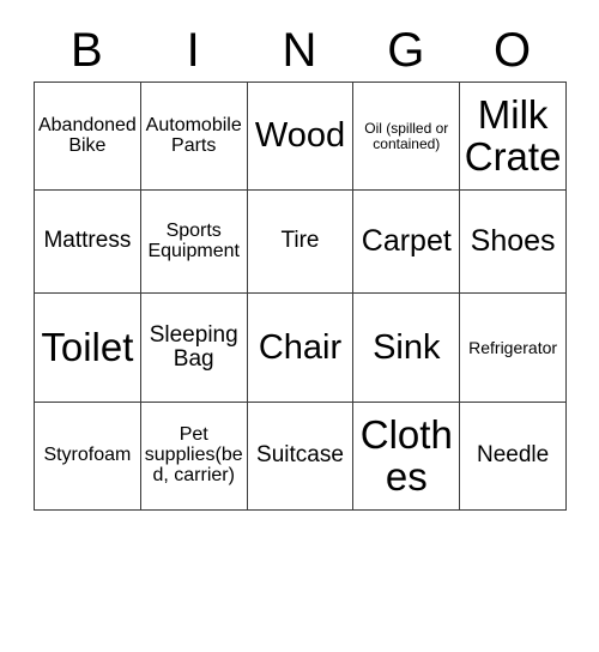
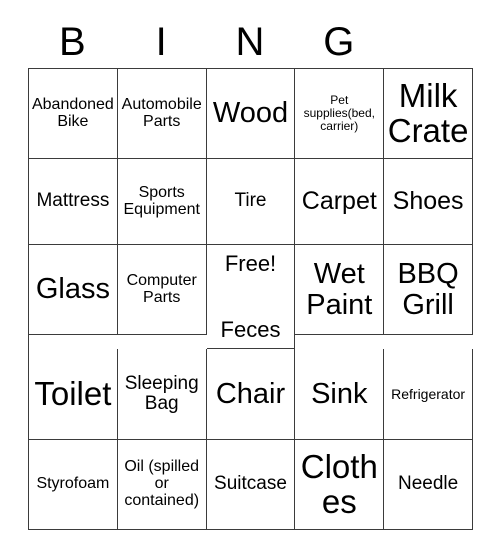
  B
  I
  N
  G
- O
  Abandoned Bike
  Automobile Parts
  Wood
- Oil (spilled or contained)
+ Pet supplies(bed, carrier)
  Milk Crate
  Mattress
  Sports Equipment
  Tire
  Carpet
  Shoes
+ Glass
+ Computer Parts
+ Free!
+ Feces
+ Wet Paint
+ BBQ Grill
  Toilet
  Sleeping Bag
  Chair
  Sink
  Refrigerator
  Styrofoam
- Pet supplies(bed, carrier)
+ Oil (spilled or contained)
  Suitcase
  Clothes
  Needle
